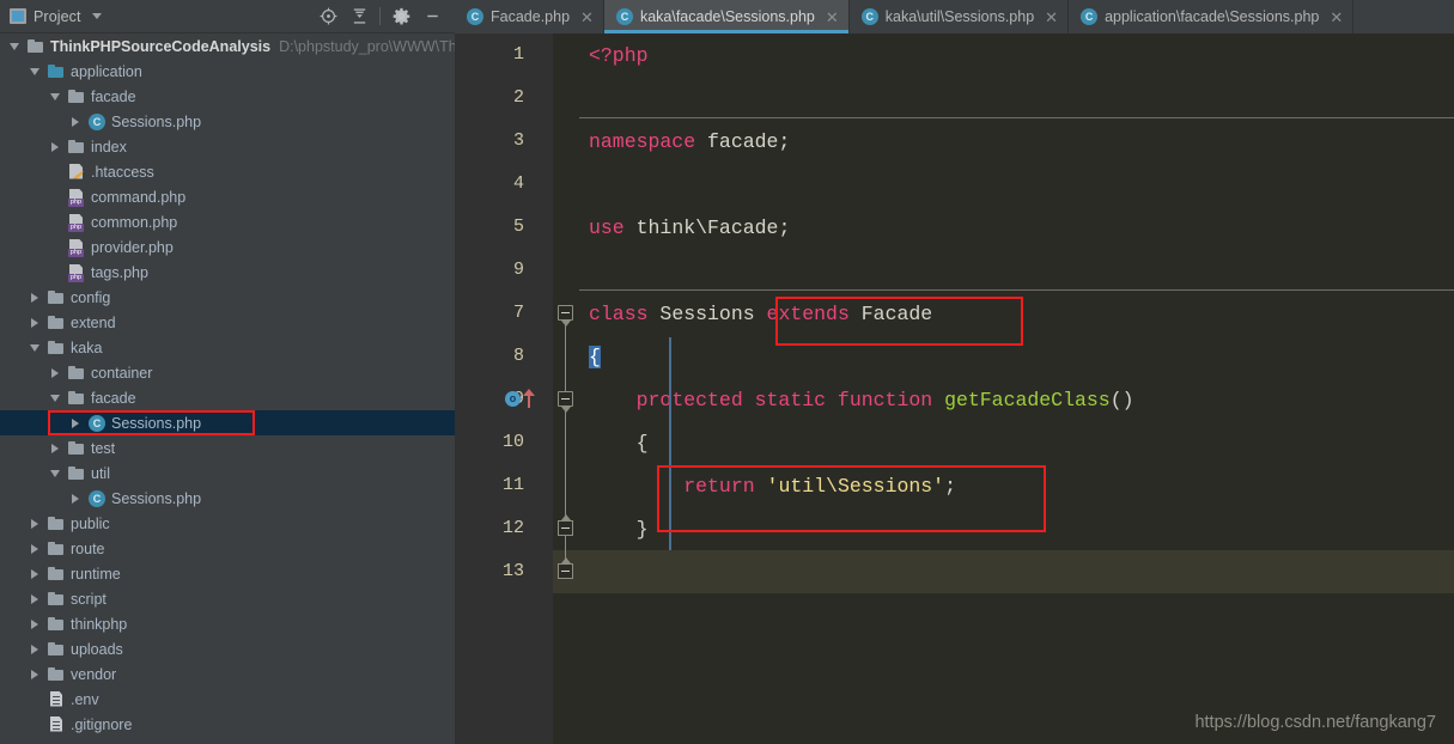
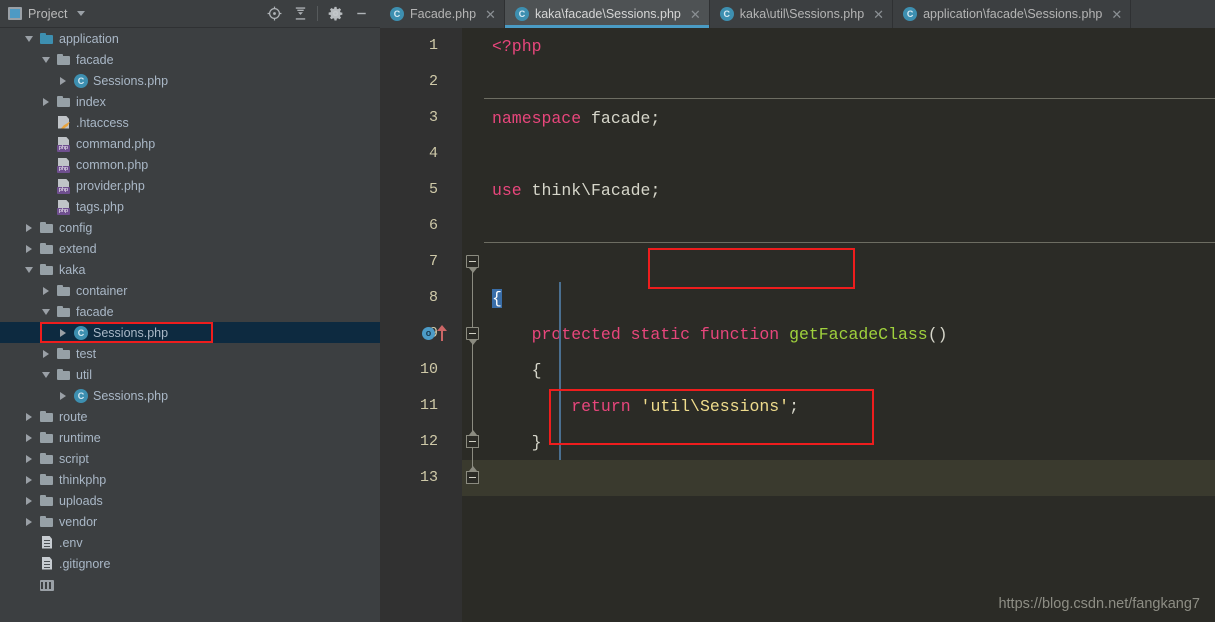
  Project
- ThinkPHPSourceCodeAnalysis
- D:\phpstudy_pro\WWW\Th
  application
  facade
  Sessions.php
  index
  .htaccess
  command.php
  common.php
  provider.php
  tags.php
  config
  extend
  kaka
  container
  facade
  Sessions.php
  test
  util
  Sessions.php
- public
  route
  runtime
  script
  thinkphp
  uploads
  vendor
  .env
  .gitignore
  C
  Facade.php
  ✕
  C
  kaka\facade\Sessions.php
  ✕
  C
  kaka\util\Sessions.php
  ✕
  C
  application\facade\Sessions.php
  ✕
  1
  2
  3
  4
  5
- 9
+ 6
  7
  8
  10
  11
  12
  13
  <?php
  namespace facade;
  use think\Facade;
- class Sessions extends Facade
  {
  protected static function getFacadeClass()
  {
  return 'util\Sessions';
  }
  o
  https://blog.csdn.net/fangkang7
